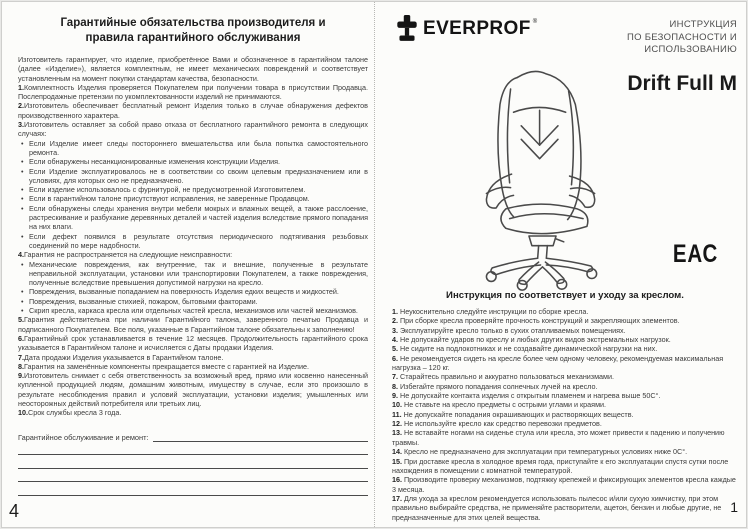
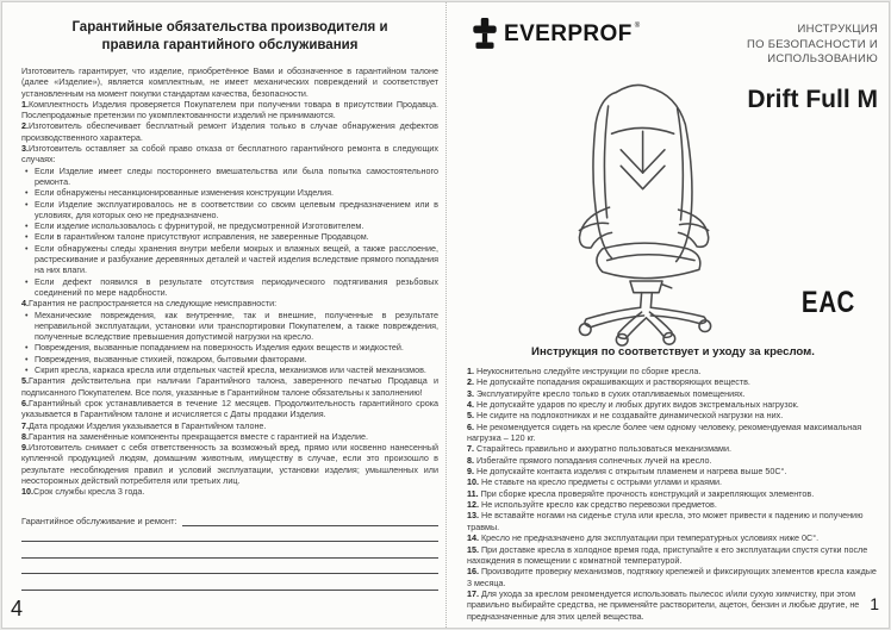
  Гарантийные обязательства производителя и
  правила гарантийного обслуживания
  Изготовитель гарантирует, что изделие, приобретённое Вами и обозначенное в гарантийном талоне (далее «Изделие»), является комплектным, не имеет механических повреждений и соответствует установленным на момент покупки стандартам качества, безопасности.
  1.Комплектность Изделия проверяется Покупателем при получении товара в присутствии Продавца. Послепродажные претензии по укомплектованности изделий не принимаются.
  2.Изготовитель обеспечивает бесплатный ремонт Изделия только в случае обнаружения дефектов производственного характера.
  3.Изготовитель оставляет за собой право отказа от бесплатного гарантийного ремонта в следующих случаях:
  Если Изделие имеет следы постороннего вмешательства или была попытка самостоятельного ремонта.
  Если обнаружены несанкционированные изменения конструкции Изделия.
  Если Изделие эксплуатировалось не в соответствии со своим целевым предназначением или в условиях, для которых оно не предназначено.
  Если изделие использовалось с фурнитурой, не предусмотренной Изготовителем.
  Если в гарантийном талоне присутствуют исправления, не заверенные Продавцом.
  Если обнаружены следы хранения внутри мебели мокрых и влажных вещей, а также расслоение, растрескивание и разбухание деревянных деталей и частей изделия вследствие прямого попадания на них влаги.
  Если дефект появился в результате отсутствия периодического подтягивания резьбовых соединений по мере надобности.
  4.Гарантия не распространяется на следующие неисправности:
  Механические повреждения, как внутренние, так и внешние, полученные в результате неправильной эксплуатации, установки или транспортировки Покупателем, а также повреждения, полученные вследствие превышения допустимой нагрузки на кресло.
  Повреждения, вызванные попаданием на поверхность Изделия едких веществ и жидкостей.
  Повреждения, вызванные стихией, пожаром, бытовыми факторами.
  Скрип кресла, каркаса кресла или отдельных частей кресла, механизмов или частей механизмов.
  5.Гарантия действительна при наличии Гарантийного талона, заверенного печатью Продавца и подписанного Покупателем. Все поля, указанные в Гарантийном талоне обязательны к заполнению!
  6.Гарантийный срок устанавливается в течение 12 месяцев. Продолжительность гарантийного срока указывается в Гарантийном талоне и исчисляется с Даты продажи Изделия.
  7.Дата продажи Изделия указывается в Гарантийном талоне.
  8.Гарантия на заменённые компоненты прекращается вместе с гарантией на Изделие.
  9.Изготовитель снимает с себя ответственность за возможный вред, прямо или косвенно нанесенный купленной продукцией людям, домашним животным, имуществу в случае, если это произошло в результате несоблюдения правил и условий эксплуатации, установки изделия; умышленных или неосторожных действий потребителя или третьих лиц.
  10.Срок службы кресла 3 года.
  Гарантийное обслуживание и ремонт:
  4
  EVERPROF
  ИНСТРУКЦИЯ
  ПО БЕЗОПАСНОСТИ И
  ИСПОЛЬЗОВАНИЮ
  Drift Full M
  ЕАС
  Инструкция по соответствует и уходу за креслом.
  1. Неукоснительно следуйте инструкции по сборке кресла.
- 2. При сборке кресла проверяйте прочность конструкций и закрепляющих элементов.
+ 2. Не допускайте попадания окрашивающих и растворяющих веществ.
  3. Эксплуатируйте кресло только в сухих отапливаемых помещениях.
  4. Не допускайте ударов по креслу и любых других видов экстремальных нагрузок.
  5. Не сидите на подлокотниках и не создавайте динамической нагрузки на них.
  6. Не рекомендуется сидеть на кресле более чем одному человеку, рекомендуемая максимальная нагрузка – 120 кг.
  7. Старайтесь правильно и аккуратно пользоваться механизмами.
  8. Избегайте прямого попадания солнечных лучей на кресло.
  9. Не допускайте контакта изделия с открытым пламенем и нагрева выше 50С°.
  10. Не ставьте на кресло предметы с острыми углами и краями.
- 11. Не допускайте попадания окрашивающих и растворяющих веществ.
+ 11. При сборке кресла проверяйте прочность конструкций и закрепляющих элементов.
  12. Не используйте кресло как средство перевозки предметов.
  13. Не вставайте ногами на сиденье стула или кресла, это может привести к падению и получению травмы.
  14. Кресло не предназначено для эксплуатации при температурных условиях ниже 0С°.
  15. При доставке кресла в холодное время года, приступайте к его эксплуатации спустя сутки после нахождения в помещении с комнатной температурой.
  16. Производите проверку механизмов, подтяжку крепежей и фиксирующих элементов кресла каждые 3 месяца.
  17. Для ухода за креслом рекомендуется использовать пылесос и/или сухую химчистку, при этом правильно выбирайте средства, не применяйте растворители, ацетон, бензин и любые другие, не предназначенные для этих целей вещества.
  1
